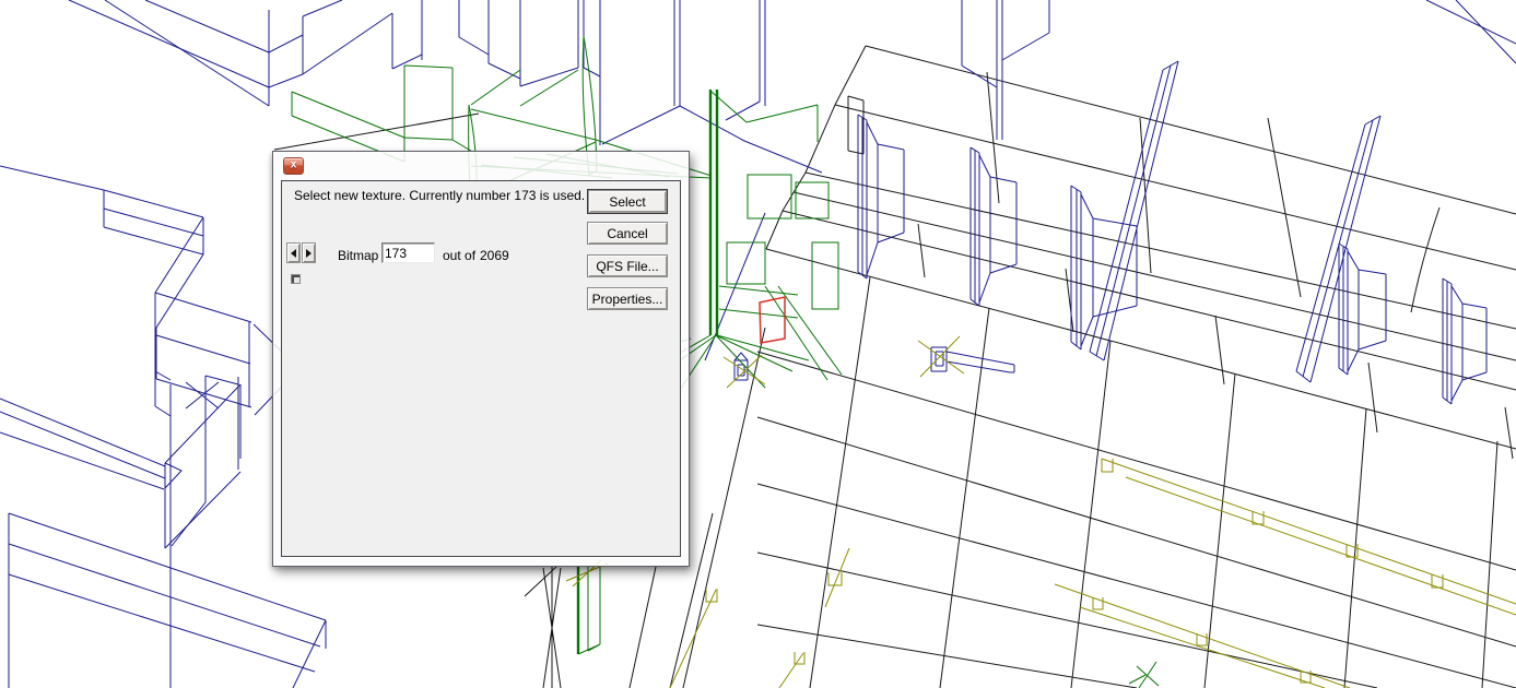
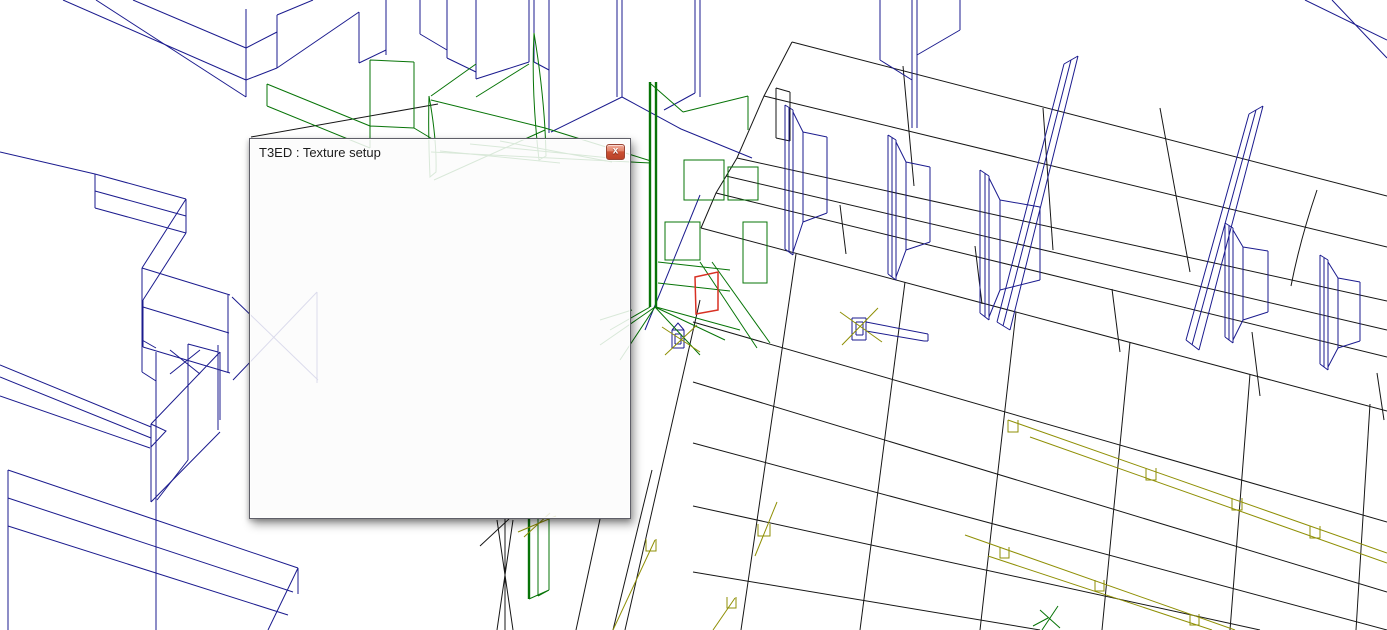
+ T3ED : Texture setup
  x
- Select new texture. Currently number 173 is used.
- Bitmap
- 173
- out of
- 2069
- Select
- Cancel
- QFS File...
- Properties...
